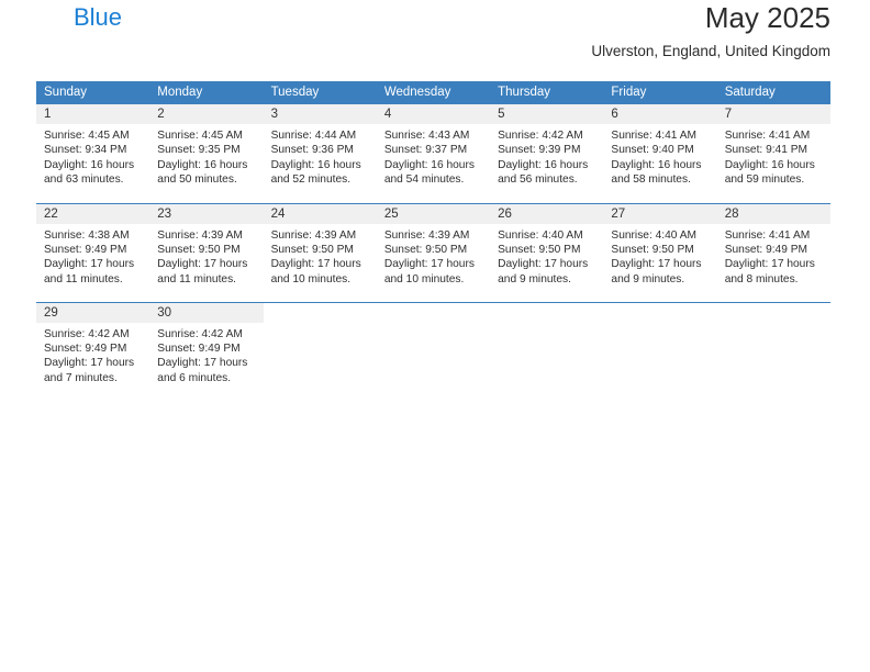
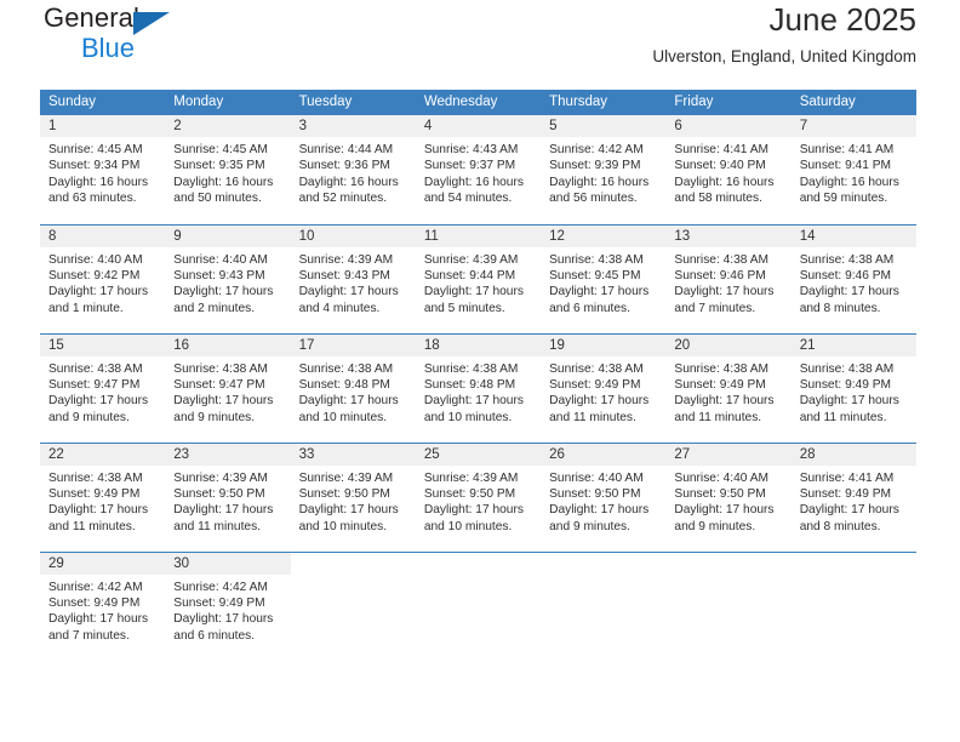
+ General
  Blue
- May 2025
+ June 2025
  Ulverston, England, United Kingdom
  Sunday	Monday	Tuesday	Wednesday	Thursday	Friday	Saturday
  1 Sunrise: 4:45 AM Sunset: 9:34 PM Daylight: 16 hours and 63 minutes.	2 Sunrise: 4:45 AM Sunset: 9:35 PM Daylight: 16 hours and 50 minutes.	3 Sunrise: 4:44 AM Sunset: 9:36 PM Daylight: 16 hours and 52 minutes.	4 Sunrise: 4:43 AM Sunset: 9:37 PM Daylight: 16 hours and 54 minutes.	5 Sunrise: 4:42 AM Sunset: 9:39 PM Daylight: 16 hours and 56 minutes.	6 Sunrise: 4:41 AM Sunset: 9:40 PM Daylight: 16 hours and 58 minutes.	7 Sunrise: 4:41 AM Sunset: 9:41 PM Daylight: 16 hours and 59 minutes.
+ 8 Sunrise: 4:40 AM Sunset: 9:42 PM Daylight: 17 hours and 1 minute.	9 Sunrise: 4:40 AM Sunset: 9:43 PM Daylight: 17 hours and 2 minutes.	10 Sunrise: 4:39 AM Sunset: 9:43 PM Daylight: 17 hours and 4 minutes.	11 Sunrise: 4:39 AM Sunset: 9:44 PM Daylight: 17 hours and 5 minutes.	12 Sunrise: 4:38 AM Sunset: 9:45 PM Daylight: 17 hours and 6 minutes.	13 Sunrise: 4:38 AM Sunset: 9:46 PM Daylight: 17 hours and 7 minutes.	14 Sunrise: 4:38 AM Sunset: 9:46 PM Daylight: 17 hours and 8 minutes.
+ 15 Sunrise: 4:38 AM Sunset: 9:47 PM Daylight: 17 hours and 9 minutes.	16 Sunrise: 4:38 AM Sunset: 9:47 PM Daylight: 17 hours and 9 minutes.	17 Sunrise: 4:38 AM Sunset: 9:48 PM Daylight: 17 hours and 10 minutes.	18 Sunrise: 4:38 AM Sunset: 9:48 PM Daylight: 17 hours and 10 minutes.	19 Sunrise: 4:38 AM Sunset: 9:49 PM Daylight: 17 hours and 11 minutes.	20 Sunrise: 4:38 AM Sunset: 9:49 PM Daylight: 17 hours and 11 minutes.	21 Sunrise: 4:38 AM Sunset: 9:49 PM Daylight: 17 hours and 11 minutes.
- 22 Sunrise: 4:38 AM Sunset: 9:49 PM Daylight: 17 hours and 11 minutes.	23 Sunrise: 4:39 AM Sunset: 9:50 PM Daylight: 17 hours and 11 minutes.	24 Sunrise: 4:39 AM Sunset: 9:50 PM Daylight: 17 hours and 10 minutes.	25 Sunrise: 4:39 AM Sunset: 9:50 PM Daylight: 17 hours and 10 minutes.	26 Sunrise: 4:40 AM Sunset: 9:50 PM Daylight: 17 hours and 9 minutes.	27 Sunrise: 4:40 AM Sunset: 9:50 PM Daylight: 17 hours and 9 minutes.	28 Sunrise: 4:41 AM Sunset: 9:49 PM Daylight: 17 hours and 8 minutes.
+ 22 Sunrise: 4:38 AM Sunset: 9:49 PM Daylight: 17 hours and 11 minutes.	23 Sunrise: 4:39 AM Sunset: 9:50 PM Daylight: 17 hours and 11 minutes.	33 Sunrise: 4:39 AM Sunset: 9:50 PM Daylight: 17 hours and 10 minutes.	25 Sunrise: 4:39 AM Sunset: 9:50 PM Daylight: 17 hours and 10 minutes.	26 Sunrise: 4:40 AM Sunset: 9:50 PM Daylight: 17 hours and 9 minutes.	27 Sunrise: 4:40 AM Sunset: 9:50 PM Daylight: 17 hours and 9 minutes.	28 Sunrise: 4:41 AM Sunset: 9:49 PM Daylight: 17 hours and 8 minutes.
  29 Sunrise: 4:42 AM Sunset: 9:49 PM Daylight: 17 hours and 7 minutes.	30 Sunrise: 4:42 AM Sunset: 9:49 PM Daylight: 17 hours and 6 minutes.
